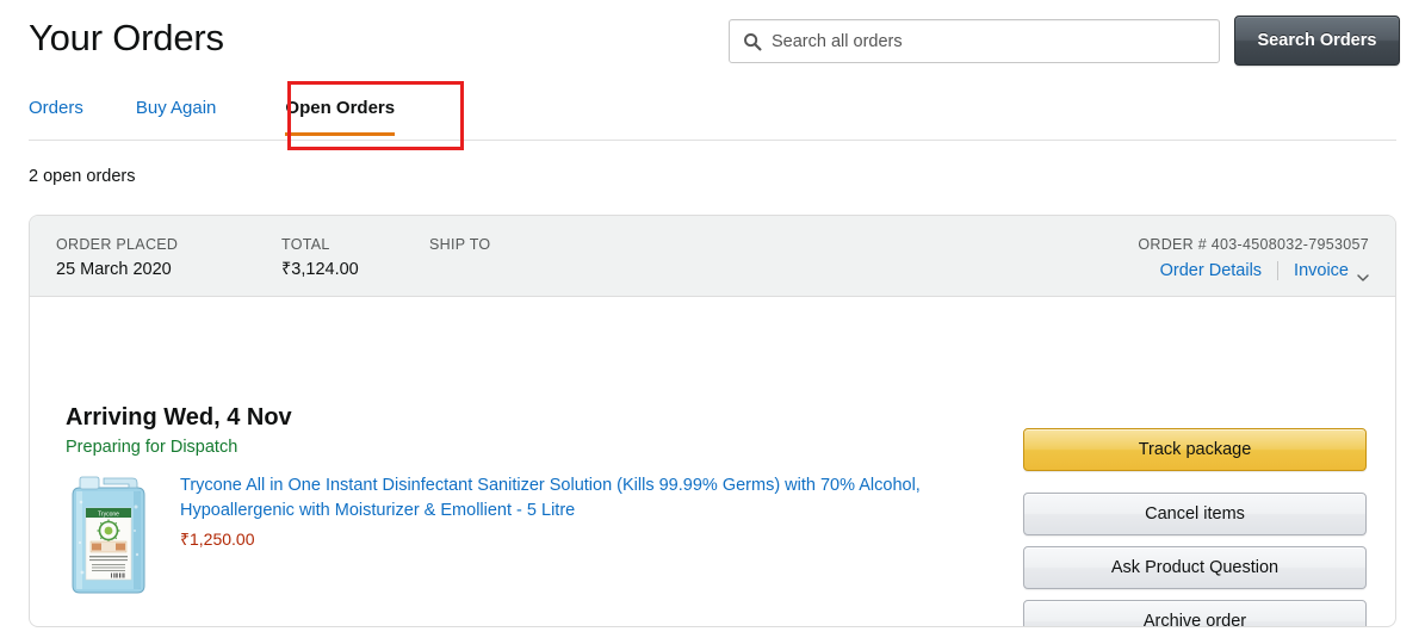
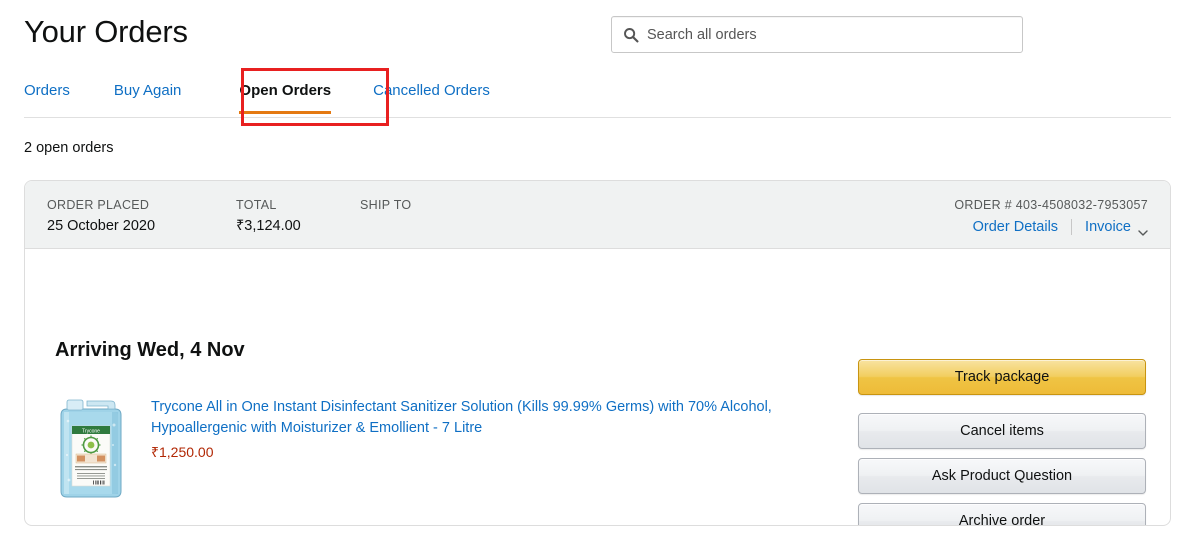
  Your Orders
  Search all orders
- Search Orders
  Orders
  Buy Again
  Open Orders
+ Cancelled Orders
  2 open orders
  ORDER PLACED
- 25 March 2020
+ 25 October 2020
  TOTAL
  ₹3,124.00
  SHIP TO
  ORDER # 403-4508032-7953057
  Order Details
  Invoice
  Arriving Wed, 4 Nov
- Preparing for Dispatch
- Trycone All in One Instant Disinfectant Sanitizer Solution (Kills 99.99% Germs) with 70% Alcohol, Hypoallergenic with Moisturizer & Emollient - 5 Litre
+ Trycone All in One Instant Disinfectant Sanitizer Solution (Kills 99.99% Germs) with 70% Alcohol, Hypoallergenic with Moisturizer & Emollient - 7 Litre
  ₹1,250.00
  Track package
  Cancel items
  Ask Product Question
  Archive order
